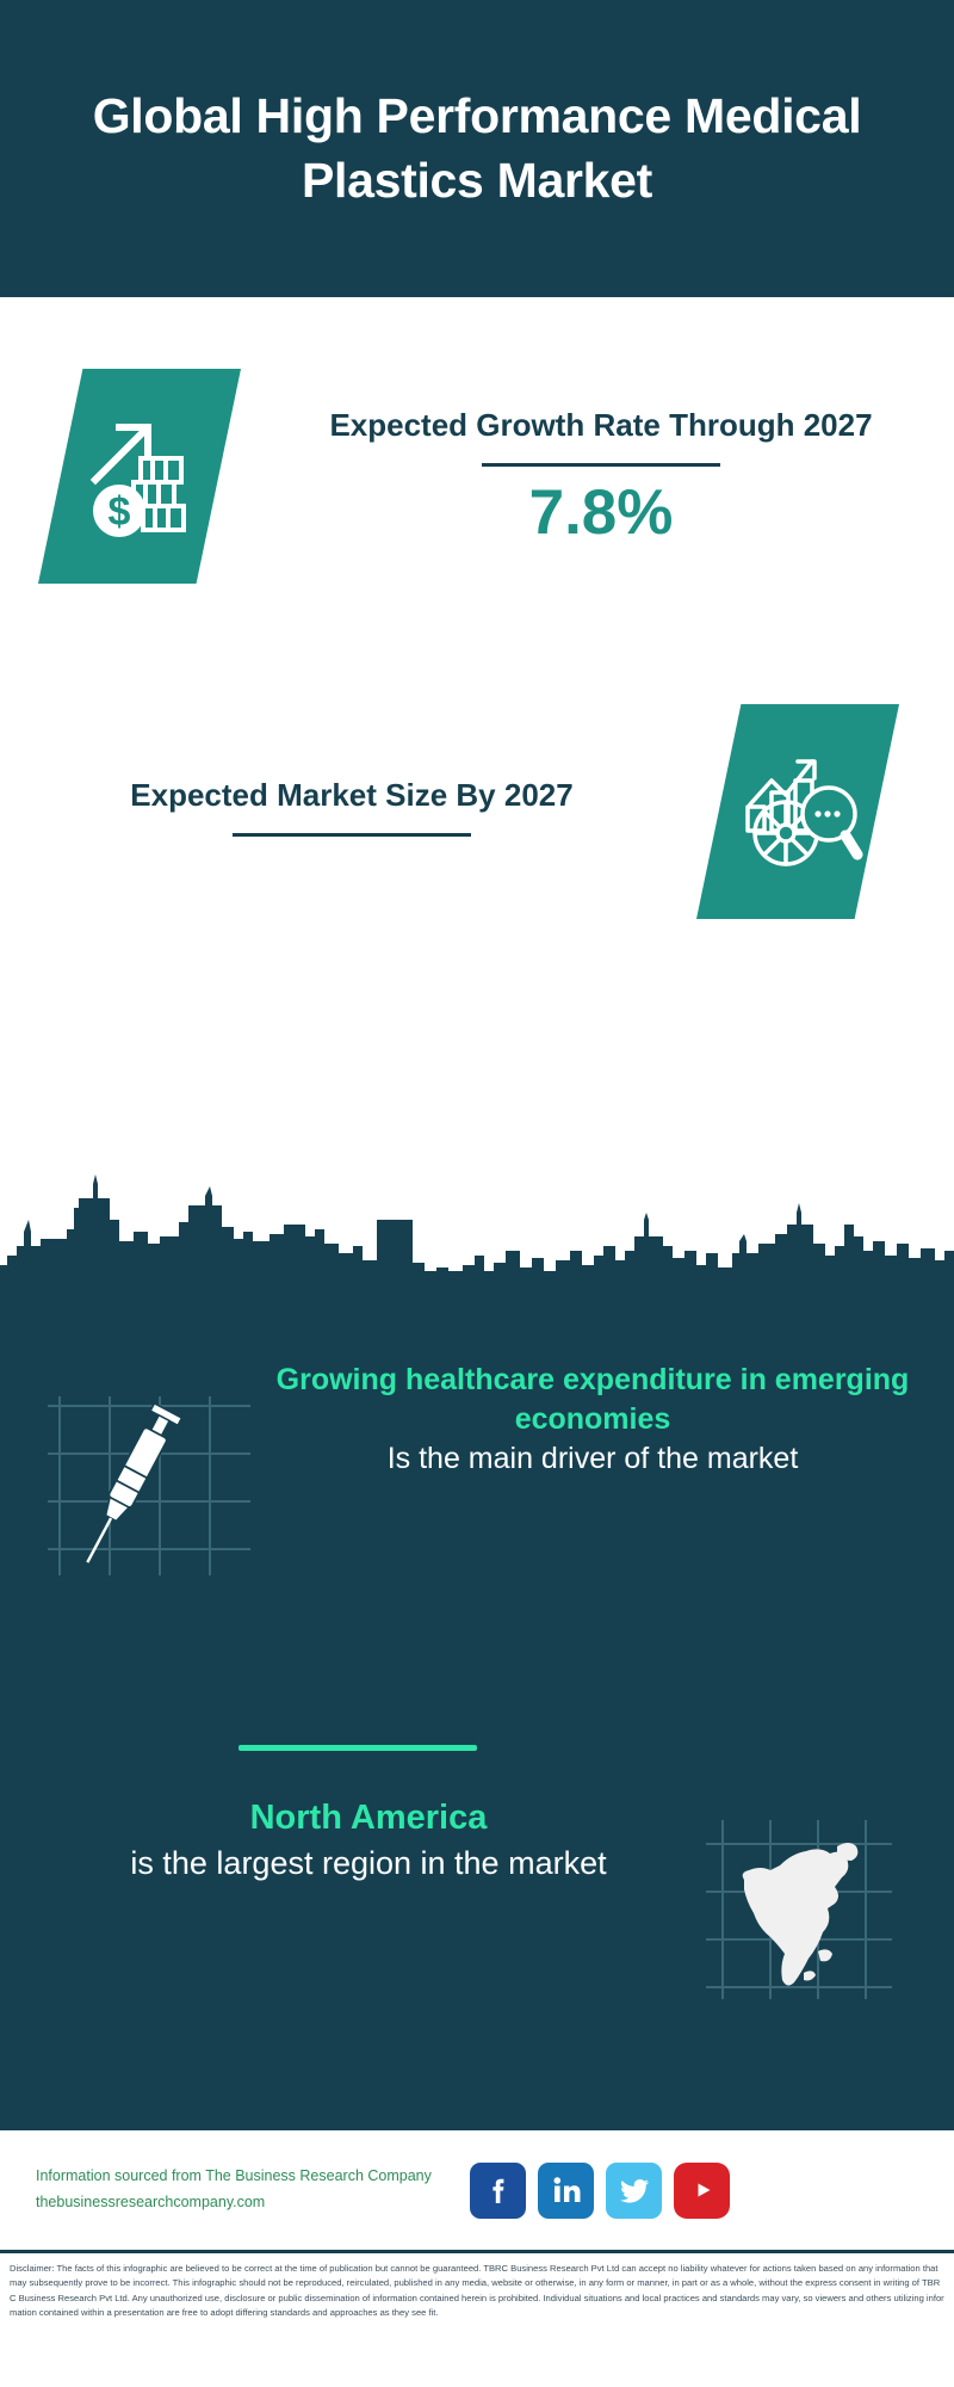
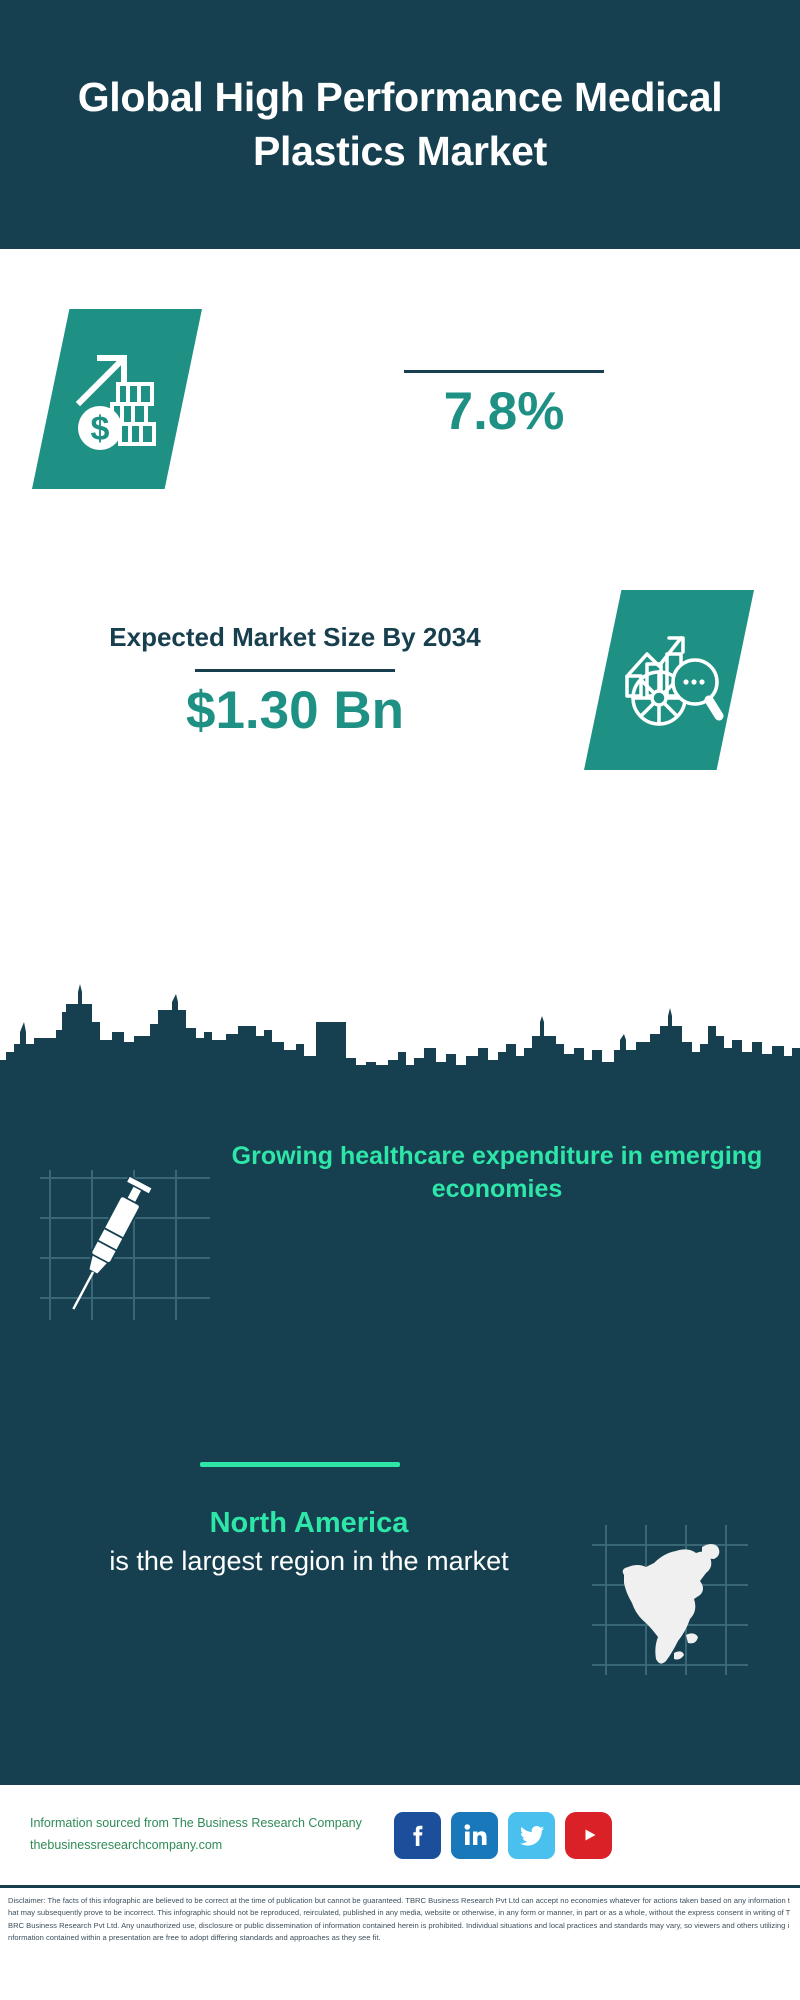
  Global High Performance Medical Plastics Market
  $
- Expected Growth Rate Through 2027
  7.8%
- Expected Market Size By 2027
+ Expected Market Size By 2034
+ $1.30 Bn
  Growing healthcare expenditure in emerging economies
- Is the main driver of the market
  North America
  is the largest region in the market
  Information sourced from The Business Research Company
  thebusinessresearchcompany.com
- Disclaimer: The facts of this infographic are believed to be correct at the time of publication but cannot be guaranteed. TBRC Business Research Pvt Ltd can accept no liability whatever for actions taken based on any information that may subsequently prove to be incorrect. This infographic should not be reproduced, reirculated, published in any media, website or otherwise, in any form or manner, in part or as a whole, without the express consent in writing of TBRC Business Research Pvt Ltd. Any unauthorized use, disclosure or public dissemination of information contained herein is prohibited. Individual situations and local practices and standards may vary, so viewers and others utilizing information contained within a presentation are free to adopt differing standards and approaches as they see fit.
+ Disclaimer: The facts of this infographic are believed to be correct at the time of publication but cannot be guaranteed. TBRC Business Research Pvt Ltd can accept no economies whatever for actions taken based on any information that may subsequently prove to be incorrect. This infographic should not be reproduced, reirculated, published in any media, website or otherwise, in any form or manner, in part or as a whole, without the express consent in writing of TBRC Business Research Pvt Ltd. Any unauthorized use, disclosure or public dissemination of information contained herein is prohibited. Individual situations and local practices and standards may vary, so viewers and others utilizing information contained within a presentation are free to adopt differing standards and approaches as they see fit.
